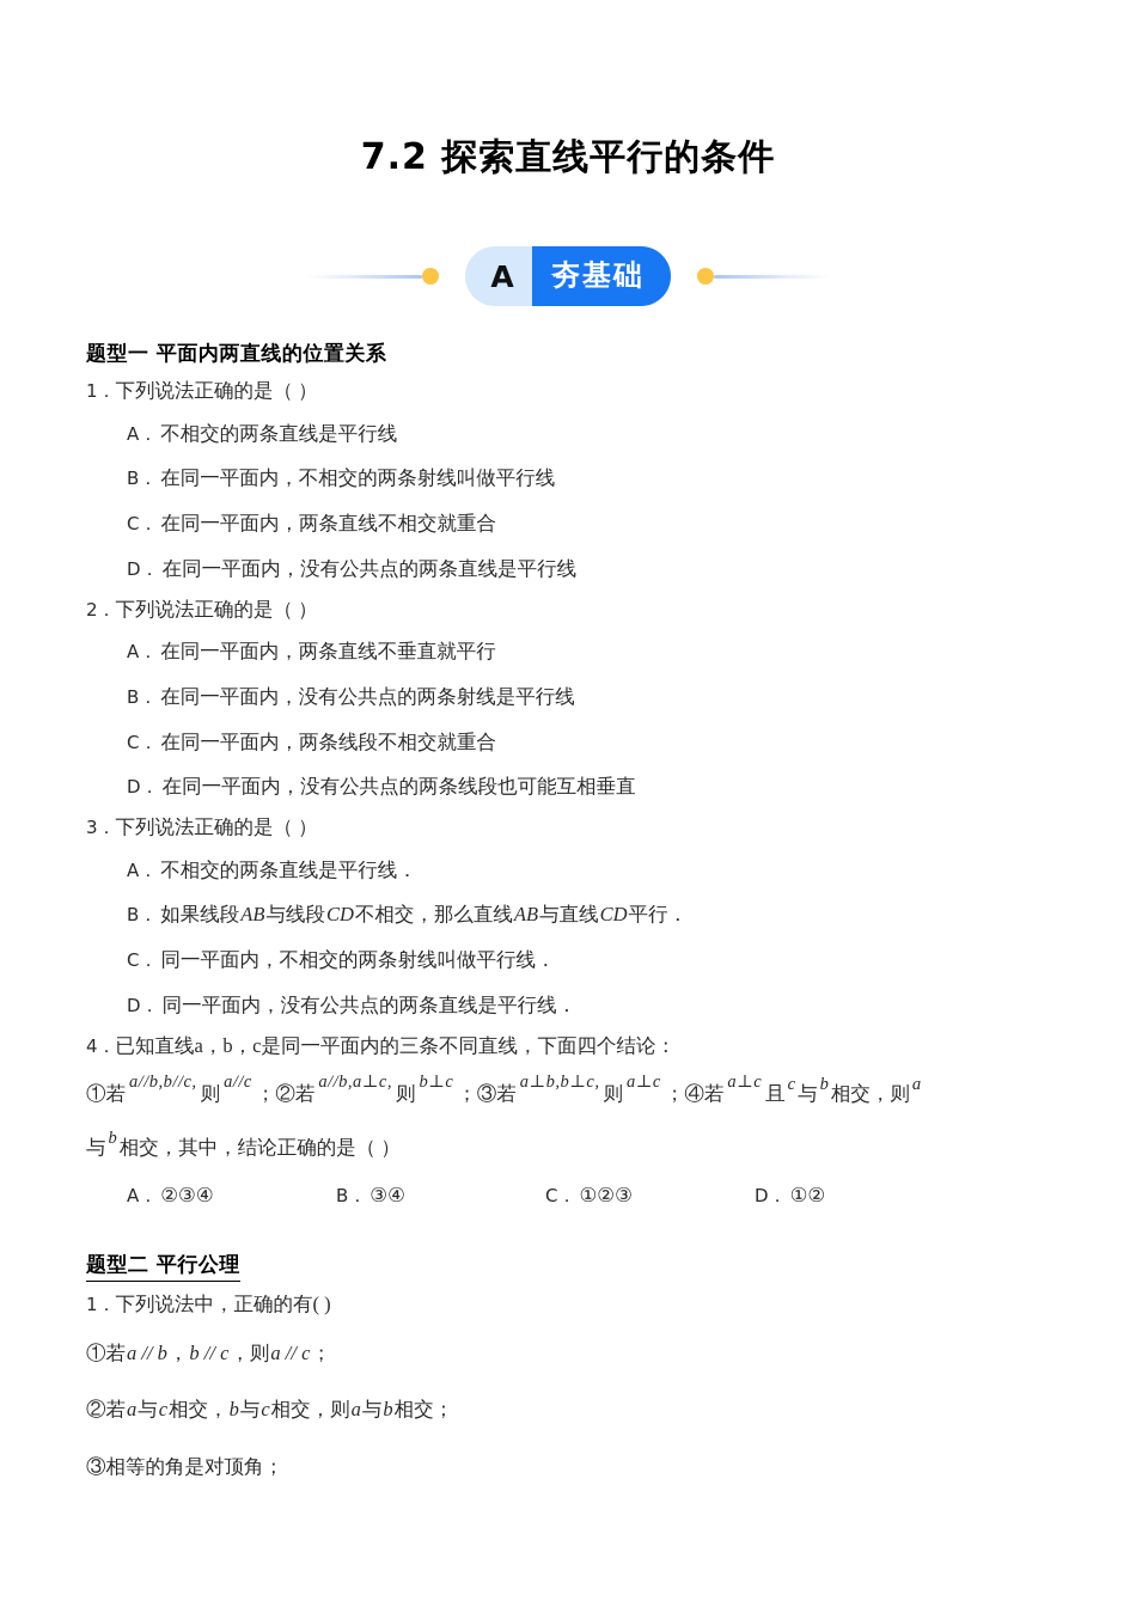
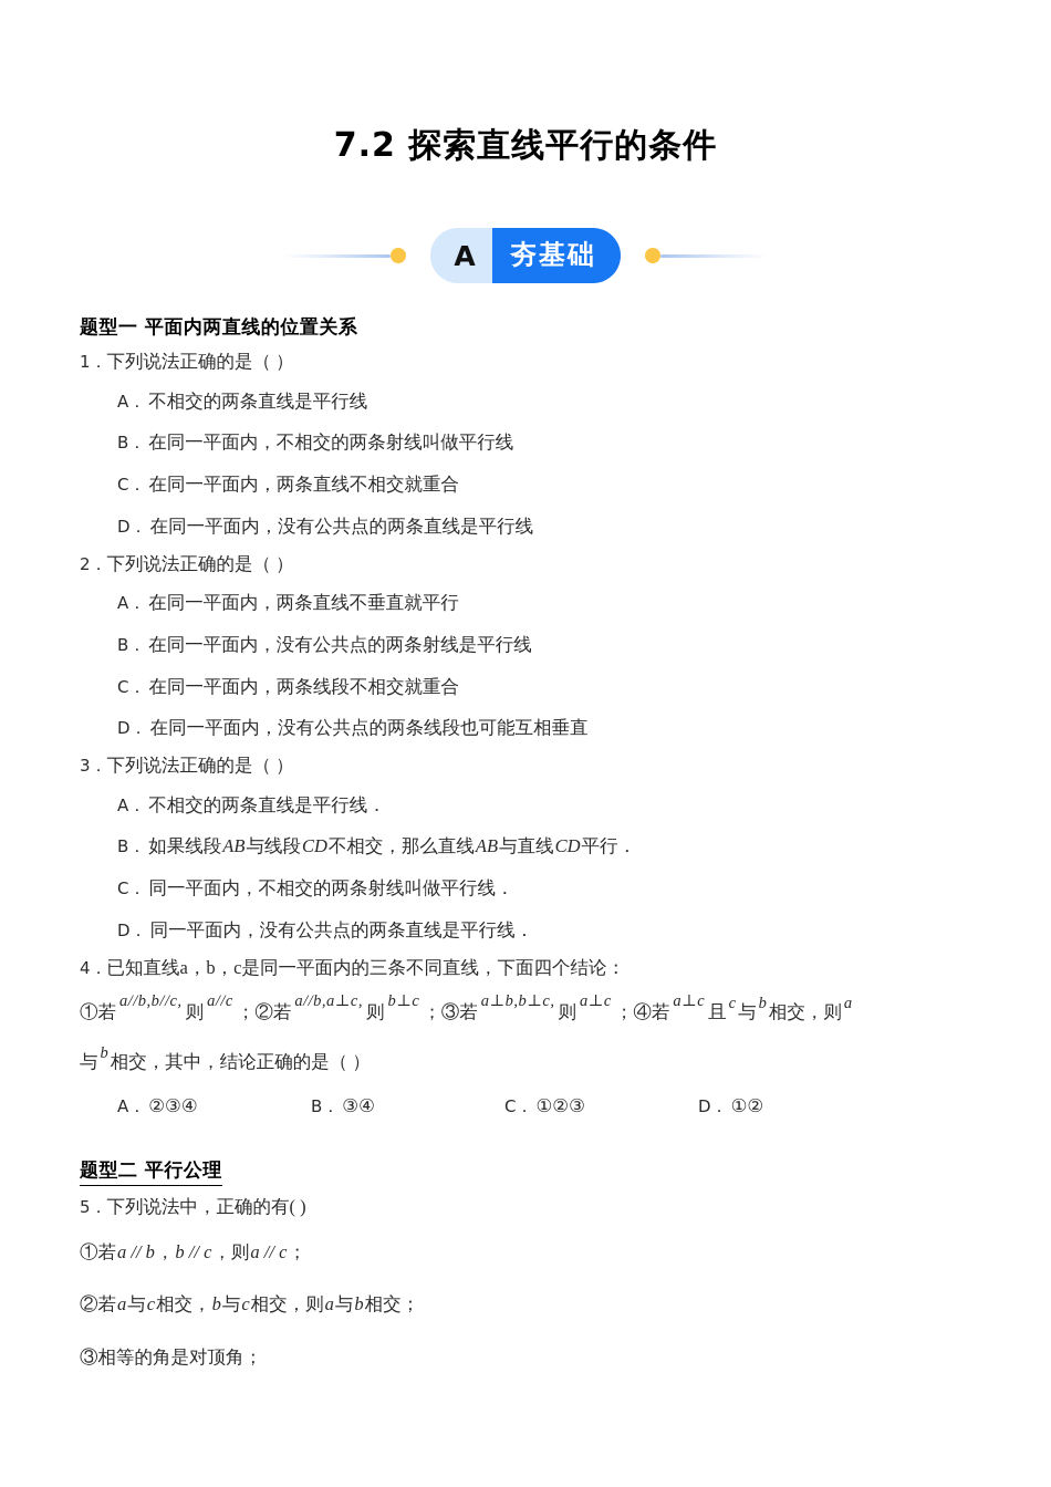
  7.2 探索直线平行的条件
  A
  夯基础
  题型一 平面内两直线的位置关系
  1．下列说法正确的是（ ）
  A． 不相交的两条直线是平行线
  B． 在同一平面内，不相交的两条射线叫做平行线
  C． 在同一平面内，两条直线不相交就重合
  D． 在同一平面内，没有公共点的两条直线是平行线
  2．下列说法正确的是（ ）
  A． 在同一平面内，两条直线不垂直就平行
  B． 在同一平面内，没有公共点的两条射线是平行线
  C． 在同一平面内，两条线段不相交就重合
  D． 在同一平面内，没有公共点的两条线段也可能互相垂直
  3．下列说法正确的是（ ）
  A． 不相交的两条直线是平行线．
  B． 如果线段AB与线段CD不相交，那么直线AB与直线CD平行．
  C． 同一平面内，不相交的两条射线叫做平行线．
  D． 同一平面内，没有公共点的两条直线是平行线．
  4．已知直线a，b，c是同一平面内的三条不同直线，下面四个结论：
  ①若a//b,b//c,则a//c；②若a//b,a⊥c,则b⊥c；③若a⊥b,b⊥c,则a⊥c；④若a⊥c且 c 与 b 相交，则 a
  与 b 相交，其中，结论正确的是（ ）
  A． ②③④
  B． ③④
  C． ①②③
  D． ①②
  题型二 平行公理
- 1．下列说法中，正确的有( )
+ 5．下列说法中，正确的有( )
  ①若a // b，b // c，则a // c；
  ②若a与c相交，b与c相交，则a与b相交；
  ③相等的角是对顶角；
